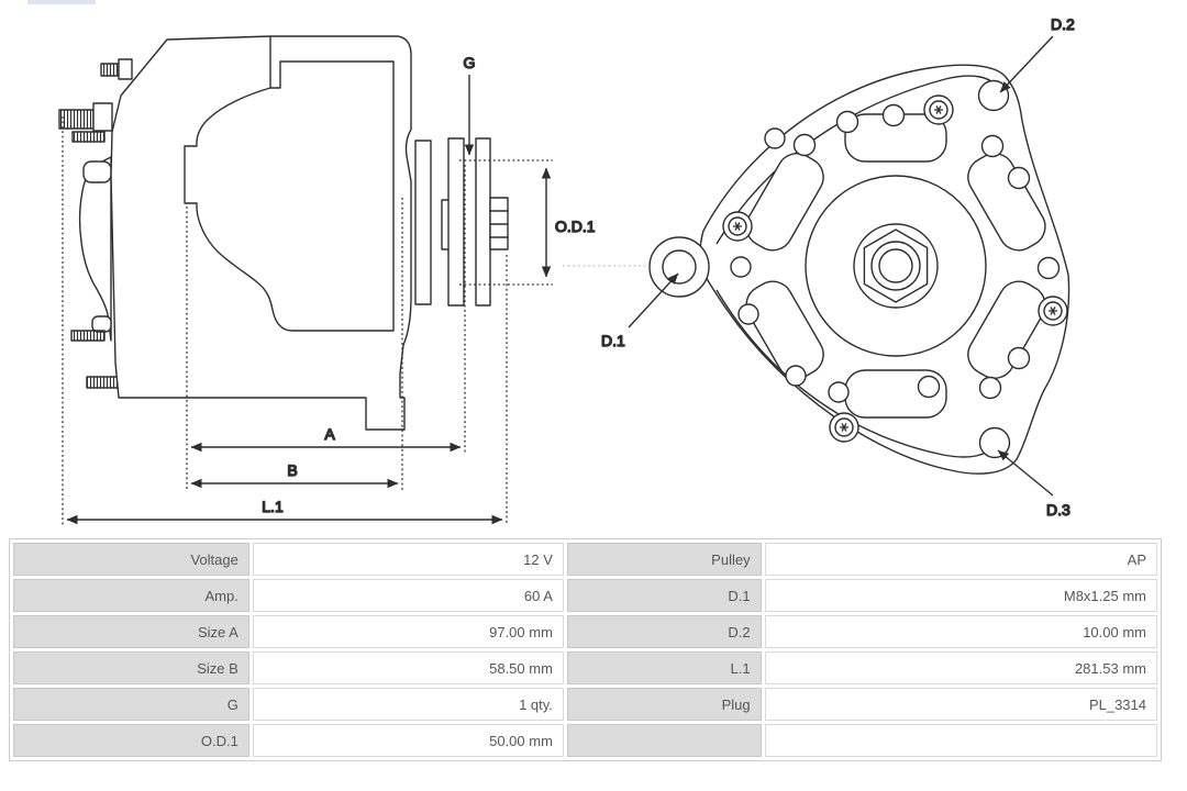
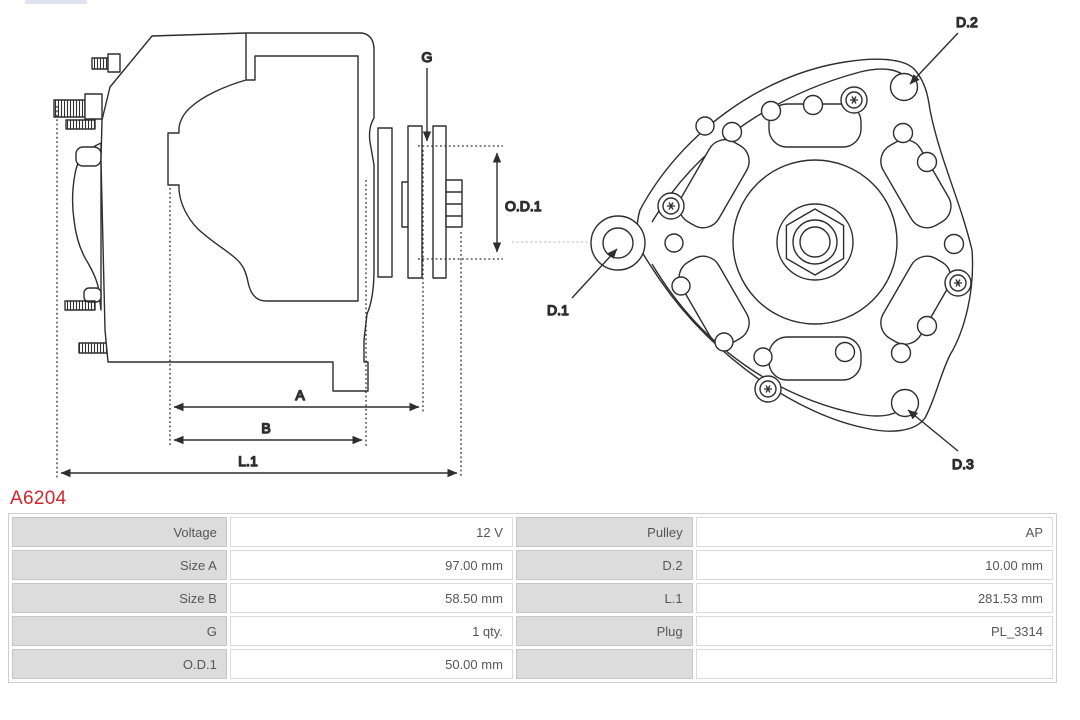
  G
  O.D.1
  A
  B
  L.1
  D.2
  D.1
  D.3
+ A6204
  Voltage	12 V	Pulley	AP
- Amp.	60 A	D.1	M8x1.25 mm
  Size A	97.00 mm	D.2	10.00 mm
  Size B	58.50 mm	L.1	281.53 mm
  G	1 qty.	Plug	PL_3314
  O.D.1	50.00 mm
